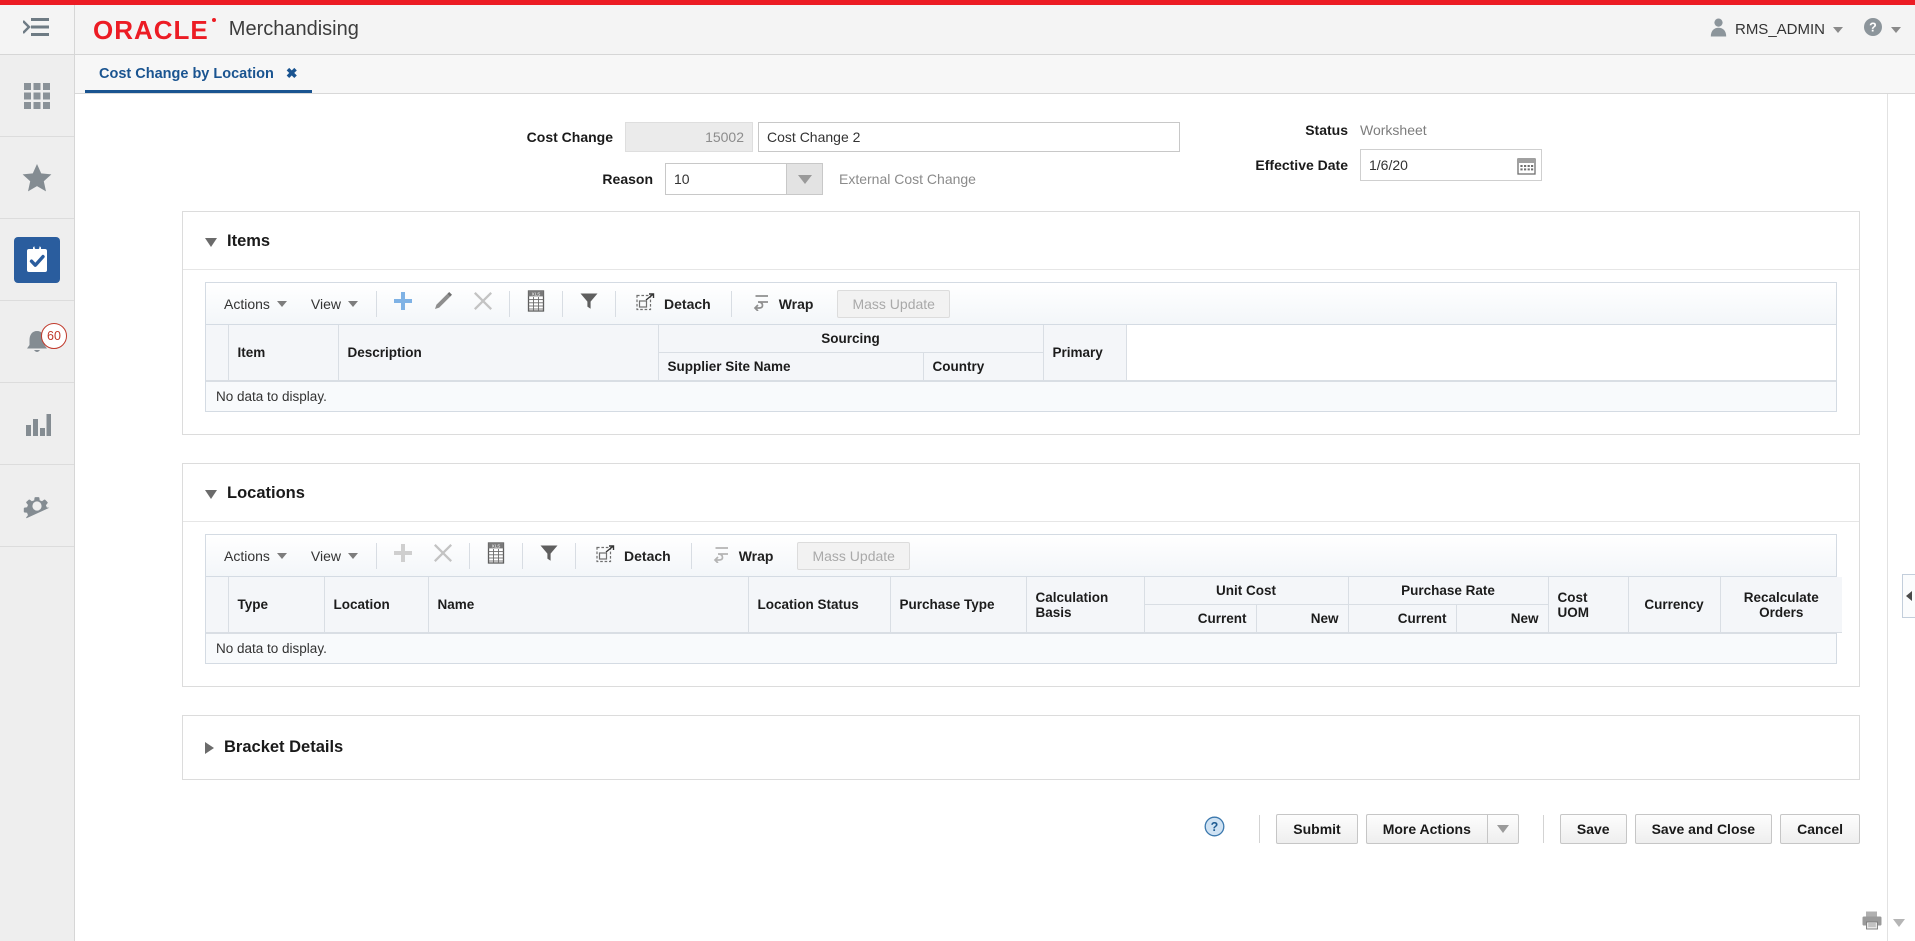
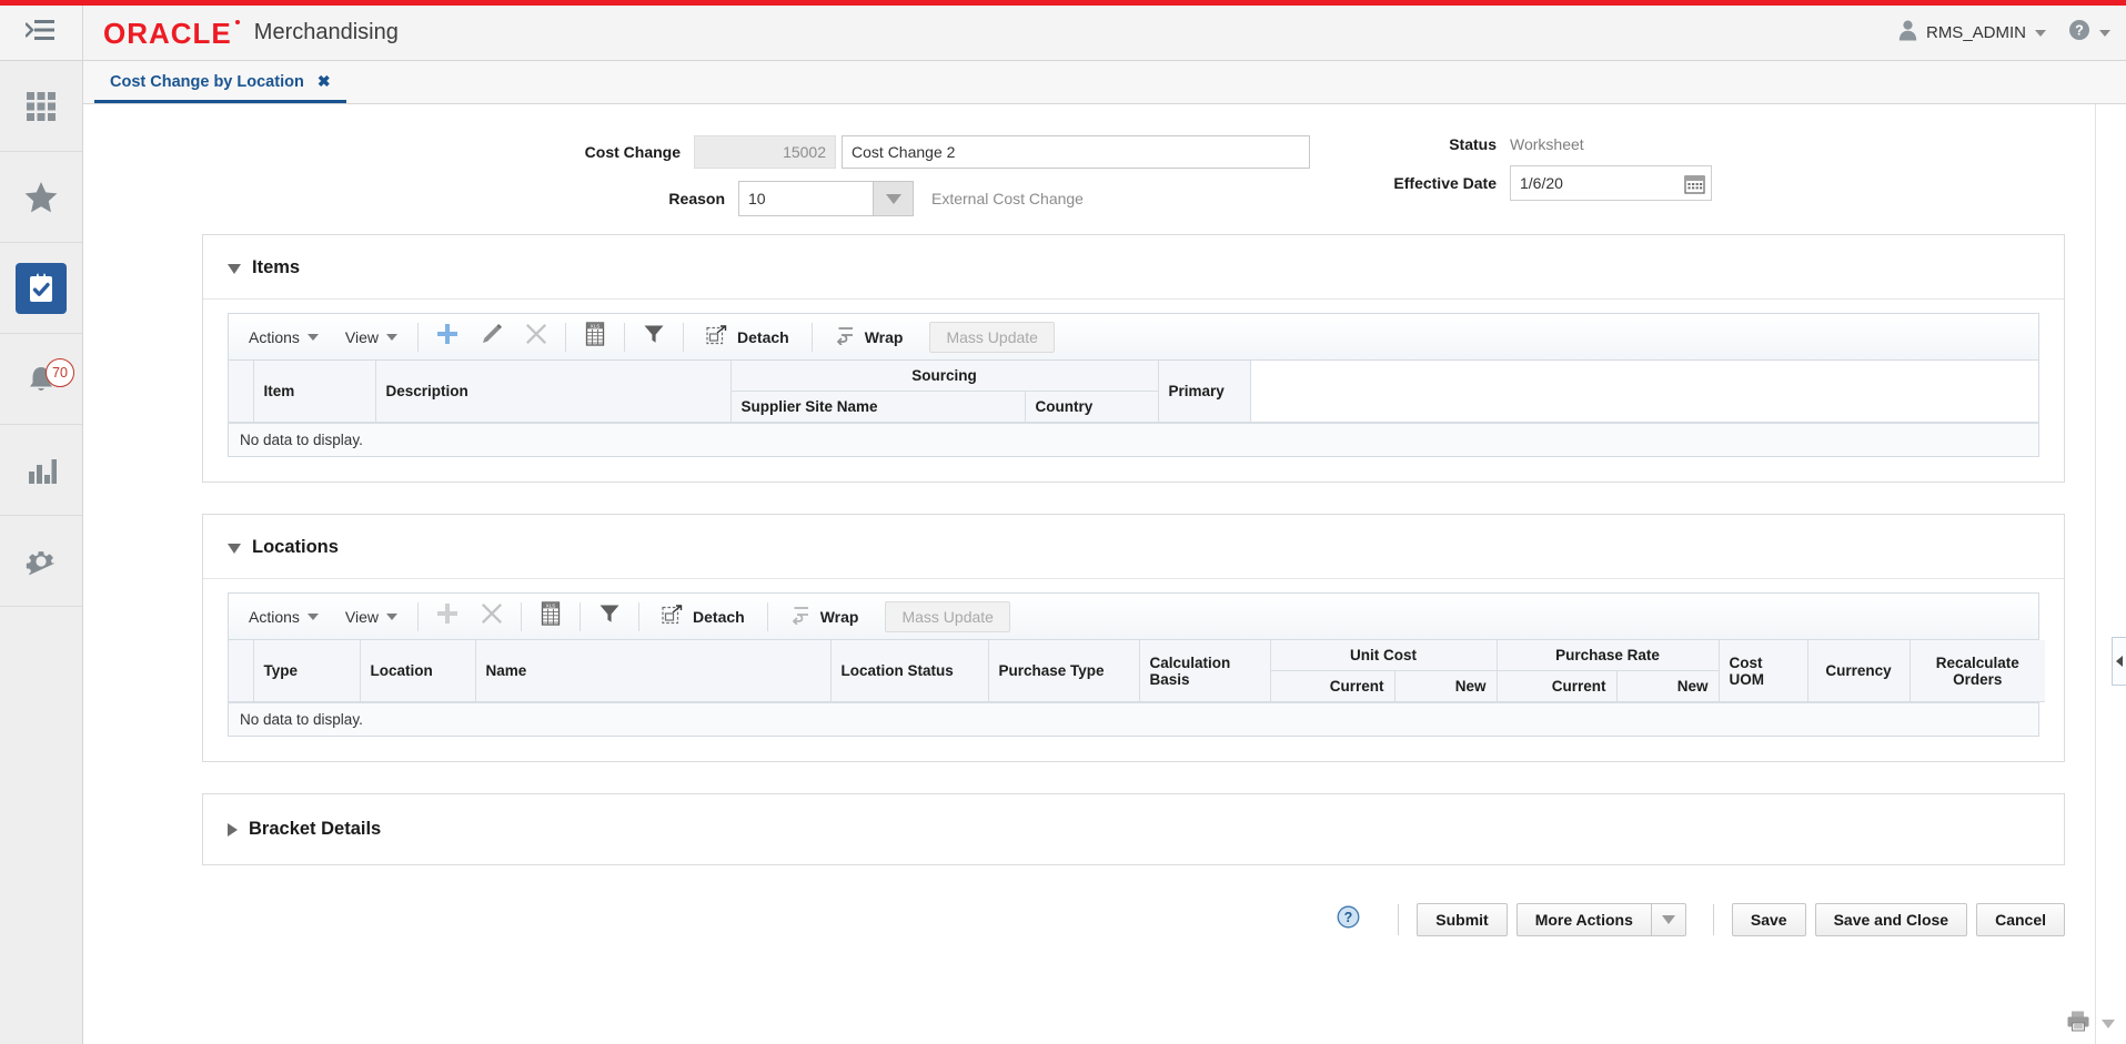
- 60
+ 70
  ORACLE
  Merchandising
  RMS_ADMIN
  ?
  Cost Change by Location
  ✖
  Cost Change
  15002
  Cost Change 2
  Reason
  10
  External Cost Change
  Status
  Worksheet
  Effective Date
  1/6/20
  Items
  Actions
  View
  Detach
  Wrap
  Mass Update
  	Item	Description	Sourcing	Primary
  Supplier Site Name	Country
  No data to display.
  Locations
  Actions
  View
  Detach
  Wrap
  Mass Update
  	Type	Location	Name	Location Status	Purchase Type	Calculation Basis	Unit Cost	Purchase Rate	Cost UOM	Currency	Recalculate Orders
  Current	New	Current	New
  No data to display.
  Bracket Details
  ?
  Submit
  More Actions
  Save
  Save and Close
  Cancel
